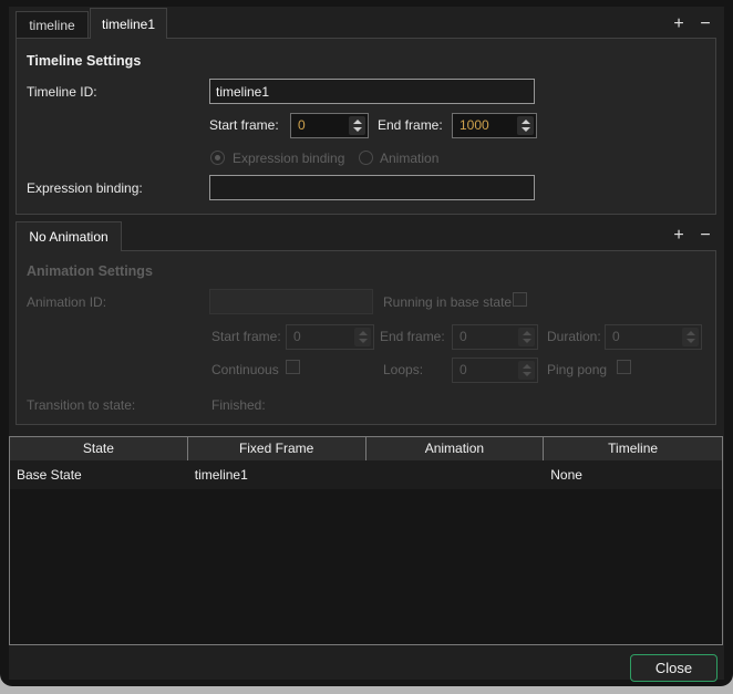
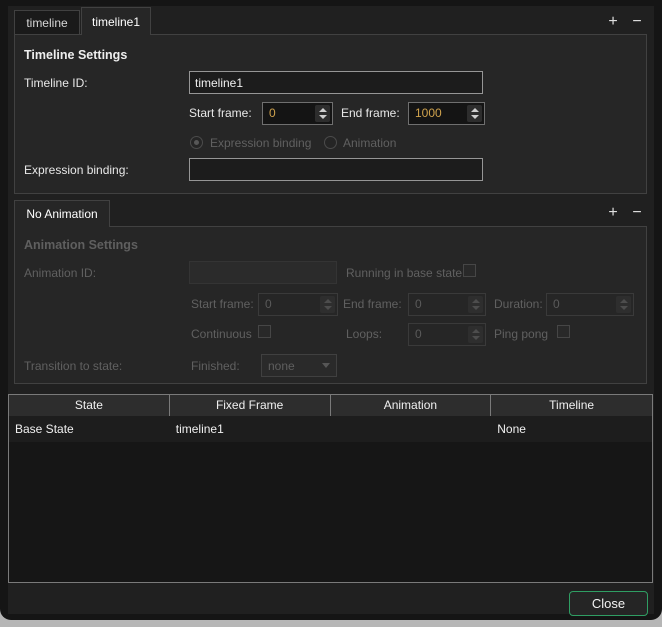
  timeline
  timeline1
  +
  −
  Timeline Settings
  Timeline ID:
  timeline1
  Start frame:
  0
  End frame:
  1000
  Expression binding
  Animation
  Expression binding:
  No Animation
  +
  −
  Animation Settings
  Animation ID:
  Running in base state
  Start frame:
  0
  End frame:
  0
  Duration:
  0
  Continuous
  Loops:
  0
  Ping pong
  Transition to state:
  Finished:
+ none
  State
  Fixed Frame
  Animation
  Timeline
  Base State
  timeline1
  None
  Close
